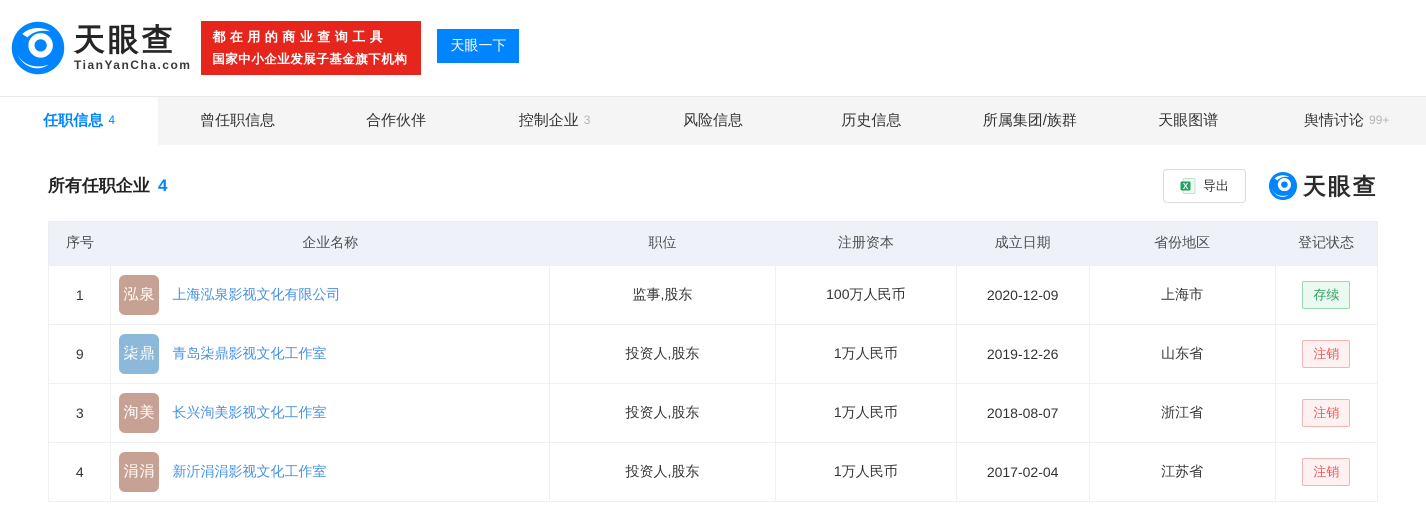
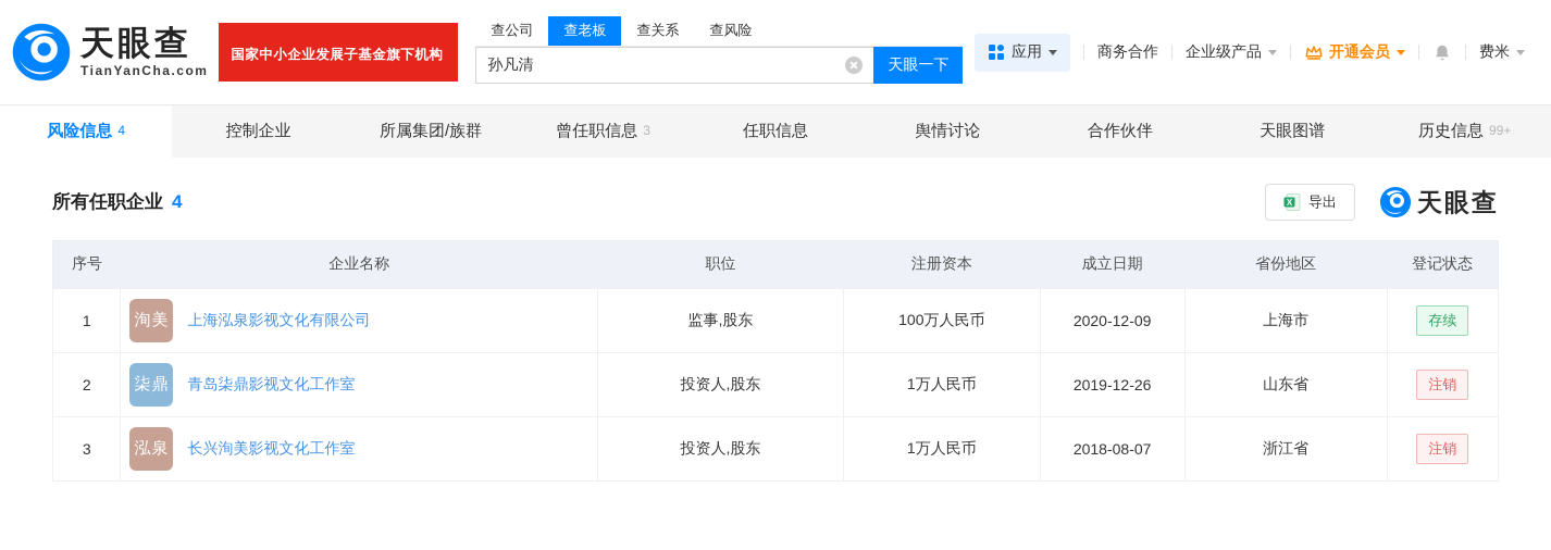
  天眼查
  TianYanCha.com
- 都在用的商业查询工具
  国家中小企业发展子基金旗下机构
+ 查公司
+ 查老板
+ 查关系
+ 查风险
+ 孙凡清
  天眼一下
+ 应用
+ 商务合作
+ 企业级产品
+ 开通会员
+ 费米
- 任职信息
+ 风险信息
  4
- 曾任职信息
+ 控制企业
- 合作伙伴
+ 所属集团/族群
- 控制企业
+ 曾任职信息
  3
- 风险信息
+ 任职信息
- 历史信息
+ 舆情讨论
- 所属集团/族群
+ 合作伙伴
  天眼图谱
- 舆情讨论
+ 历史信息
  99+
  所有任职企业
  4
  X
  导出
  天眼查
  序号	企业名称	职位	注册资本	成立日期	省份地区	登记状态
- 1	泓泉 上海泓泉影视文化有限公司	监事,股东	100万人民币	2020-12-09	上海市	存续
+ 1	洵美 上海泓泉影视文化有限公司	监事,股东	100万人民币	2020-12-09	上海市	存续
- 9	柒鼎 青岛柒鼎影视文化工作室	投资人,股东	1万人民币	2019-12-26	山东省	注销
+ 2	柒鼎 青岛柒鼎影视文化工作室	投资人,股东	1万人民币	2019-12-26	山东省	注销
- 3	洵美 长兴洵美影视文化工作室	投资人,股东	1万人民币	2018-08-07	浙江省	注销
+ 3	泓泉 长兴洵美影视文化工作室	投资人,股东	1万人民币	2018-08-07	浙江省	注销
- 4	涓涓 新沂涓涓影视文化工作室	投资人,股东	1万人民币	2017-02-04	江苏省	注销
